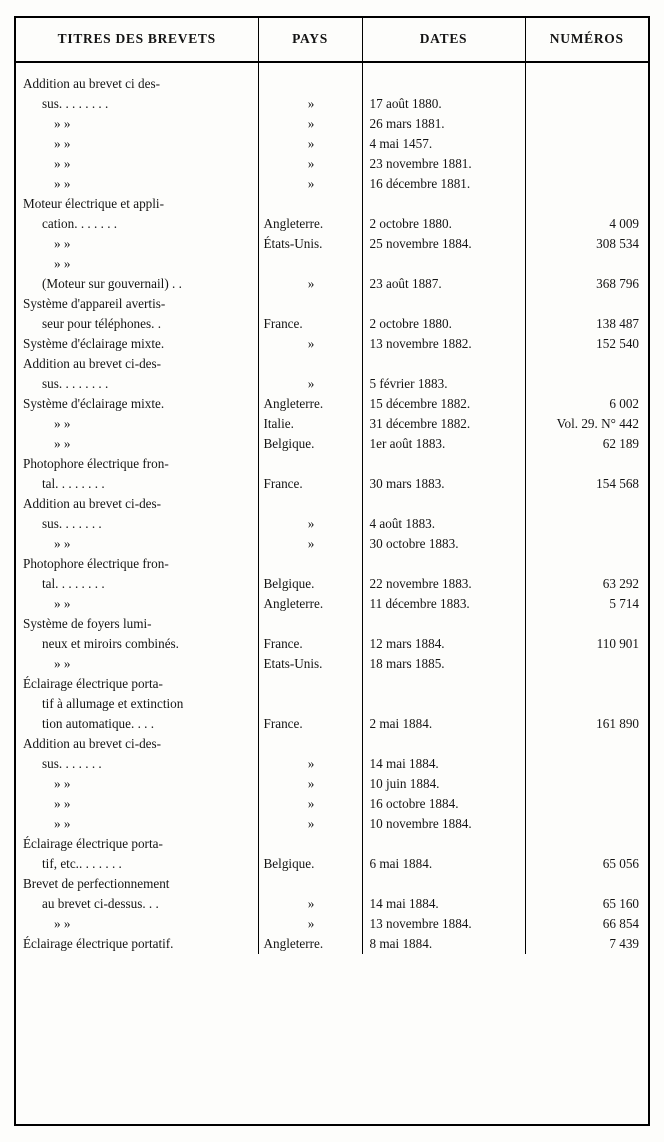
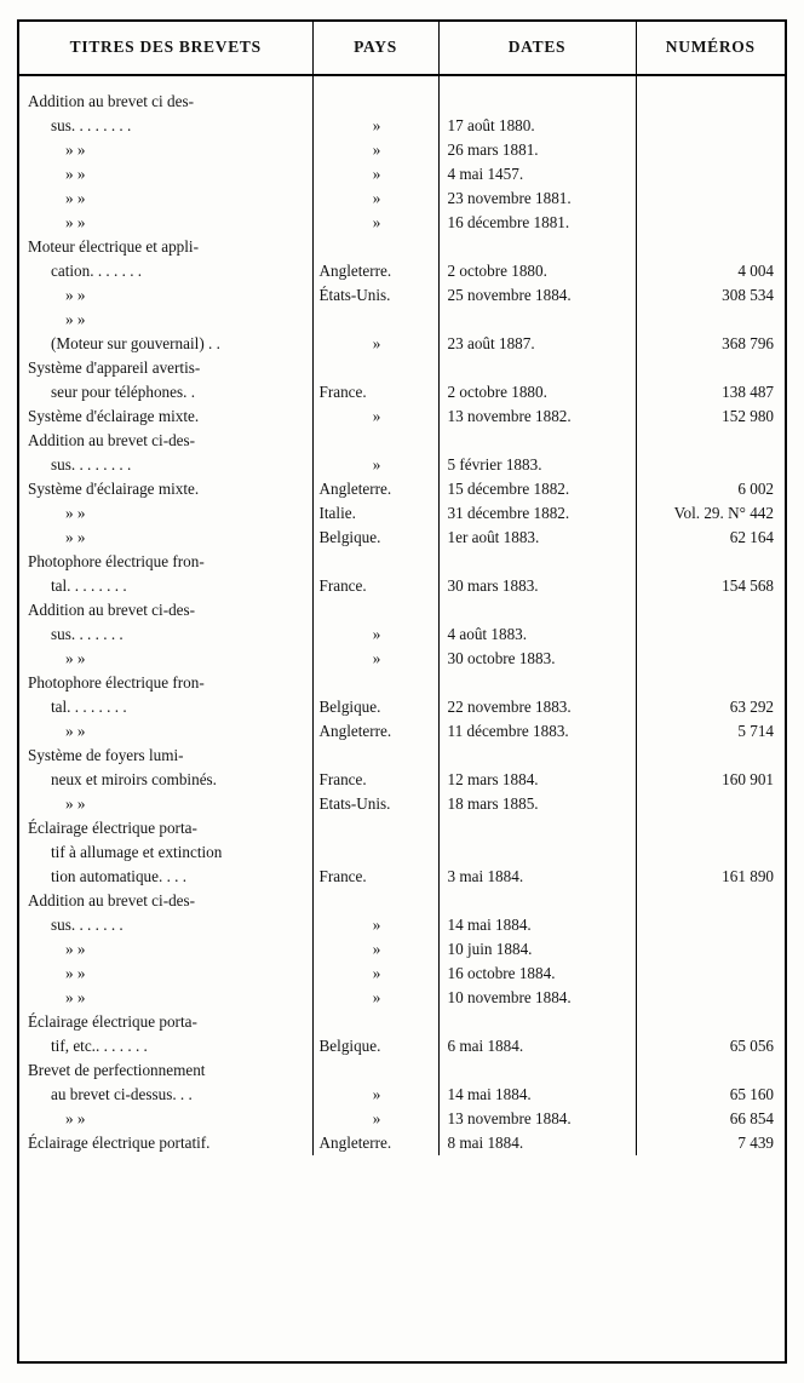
  TITRES DES BREVETS	PAYS	DATES	NUMÉROS
  Addition au brevet ci des-
  sus. . . . . . . .	»	17 août 1880.
  » »	»	26 mars 1881.
  » »	»	4 mai 1457.
  » »	»	23 novembre 1881.
  » »	»	16 décembre 1881.
  Moteur électrique et appli-
- cation. . . . . . .	Angleterre.	2 octobre 1880.	4 009
+ cation. . . . . . .	Angleterre.	2 octobre 1880.	4 004
  » »	États-Unis.	25 novembre 1884.	308 534
  » »
  (Moteur sur gouvernail) . .	»	23 août 1887.	368 796
  Système d'appareil avertis-
  seur pour téléphones. .	France.	2 octobre 1880.	138 487
- Système d'éclairage mixte.	»	13 novembre 1882.	152 540
+ Système d'éclairage mixte.	»	13 novembre 1882.	152 980
  Addition au brevet ci-des-
  sus. . . . . . . .	»	5 février 1883.
  Système d'éclairage mixte.	Angleterre.	15 décembre 1882.	6 002
  » »	Italie.	31 décembre 1882.	Vol. 29. N° 442
- » »	Belgique.	1er août 1883.	62 189
+ » »	Belgique.	1er août 1883.	62 164
  Photophore électrique fron-
  tal. . . . . . . .	France.	30 mars 1883.	154 568
  Addition au brevet ci-des-
  sus. . . . . . .	»	4 août 1883.
  » »	»	30 octobre 1883.
  Photophore électrique fron-
  tal. . . . . . . .	Belgique.	22 novembre 1883.	63 292
  » »	Angleterre.	11 décembre 1883.	5 714
  Système de foyers lumi-
- neux et miroirs combinés.	France.	12 mars 1884.	110 901
+ neux et miroirs combinés.	France.	12 mars 1884.	160 901
  » »	Etats-Unis.	18 mars 1885.
  Éclairage électrique porta-
  tif à allumage et extinction
- tion automatique. . . .	France.	2 mai 1884.	161 890
+ tion automatique. . . .	France.	3 mai 1884.	161 890
  Addition au brevet ci-des-
  sus. . . . . . .	»	14 mai 1884.
  » »	»	10 juin 1884.
  » »	»	16 octobre 1884.
  » »	»	10 novembre 1884.
  Éclairage électrique porta-
  tif, etc.. . . . . . .	Belgique.	6 mai 1884.	65 056
  Brevet de perfectionnement
  au brevet ci-dessus. . .	»	14 mai 1884.	65 160
  » »	»	13 novembre 1884.	66 854
  Éclairage électrique portatif.	Angleterre.	8 mai 1884.	7 439
